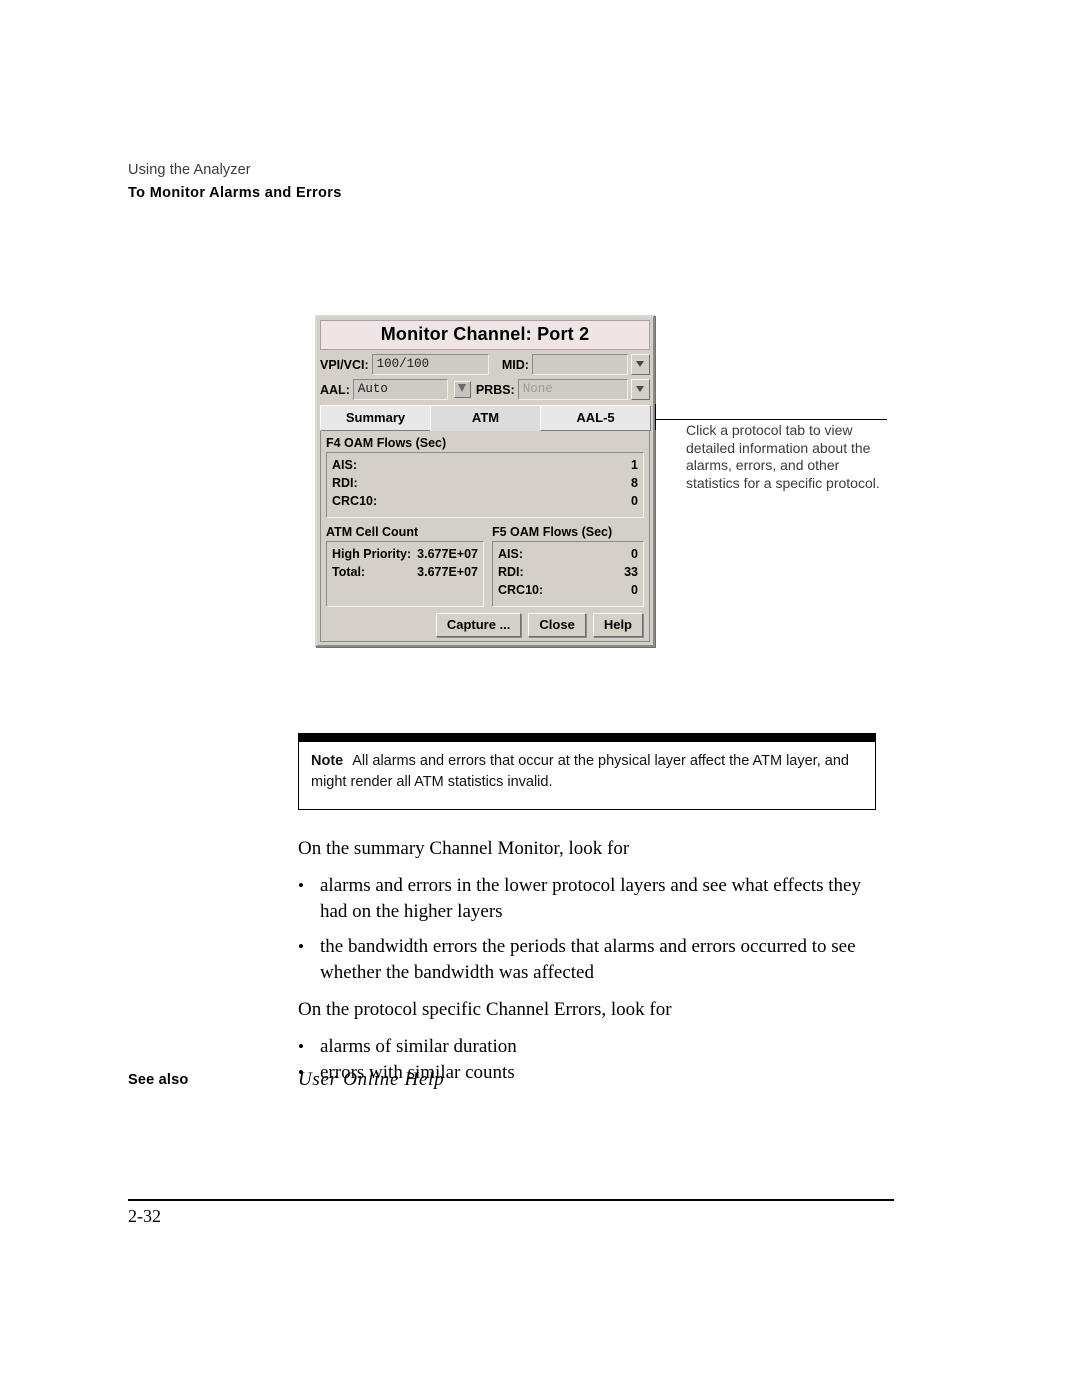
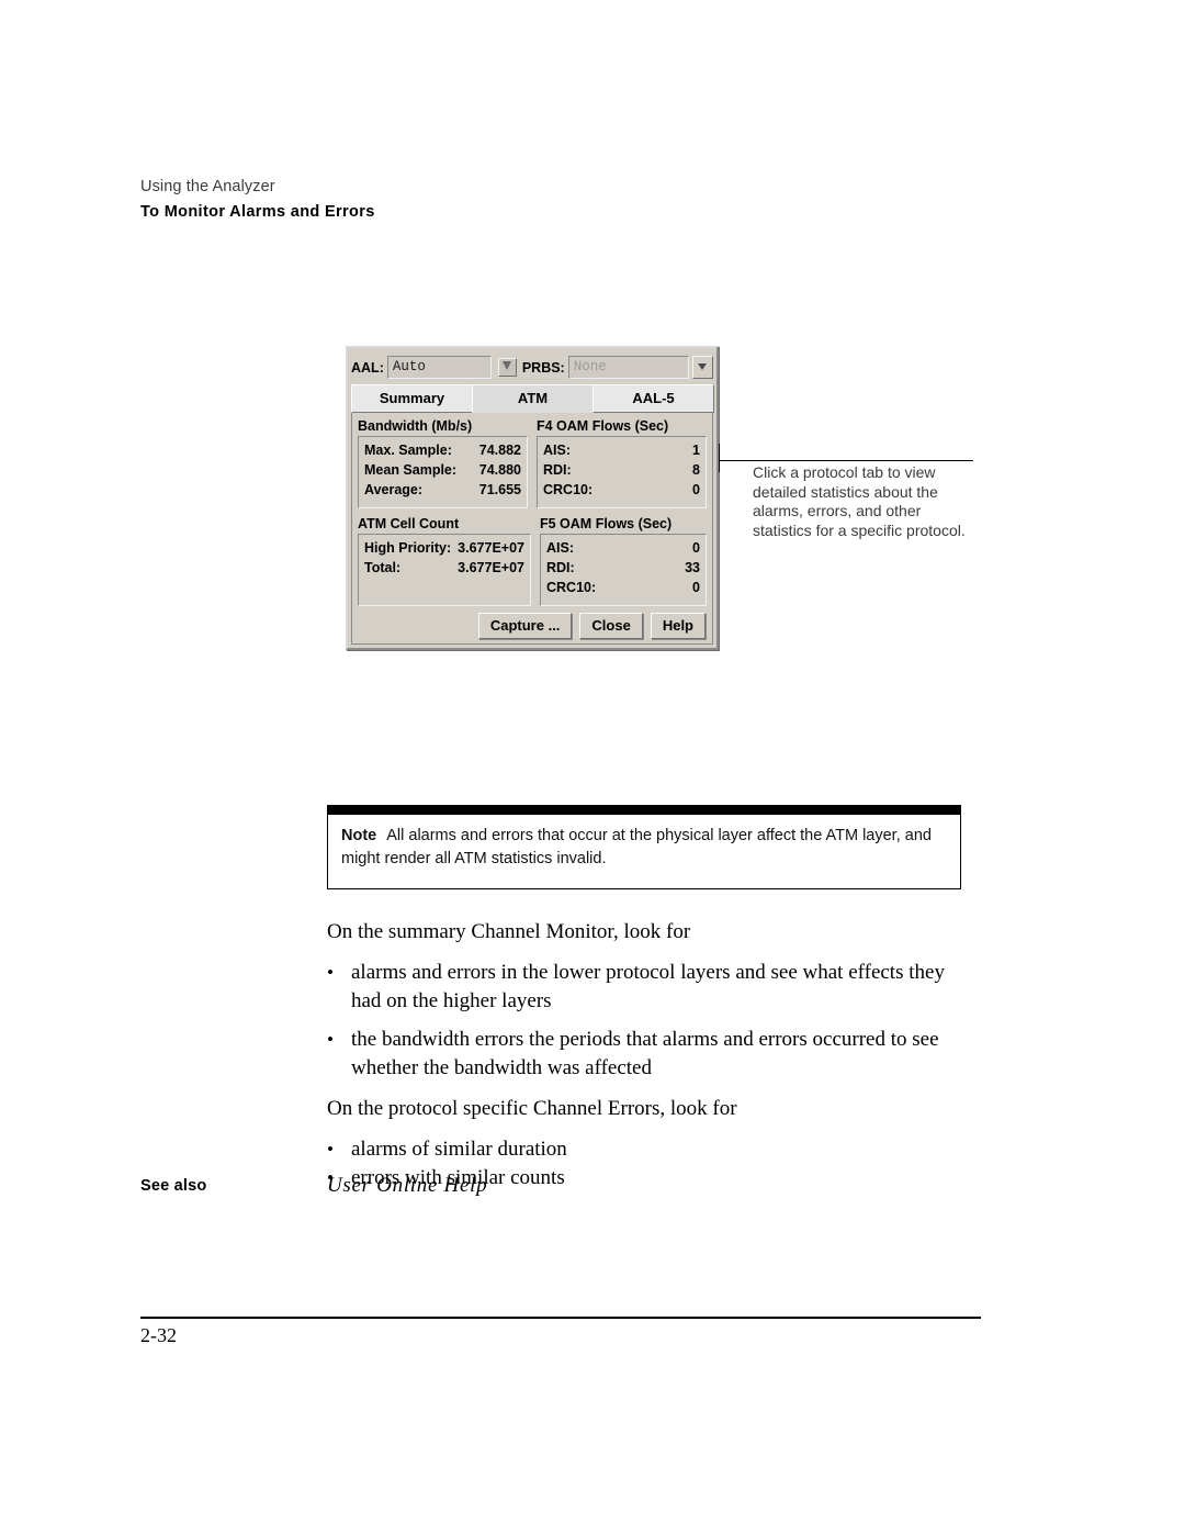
  Using the Analyzer
  To Monitor Alarms and Errors
- Monitor Channel: Port 2
- VPI/VCI:
- 100/100
- MID:
  AAL:
  Auto
  PRBS:
  None
  Summary
  ATM
  AAL-5
+ Bandwidth (Mb/s)
+ Max. Sample:
+ 74.882
+ Mean Sample:
+ 74.880
+ Average:
+ 71.655
  F4 OAM Flows (Sec)
  AIS:
  1
  RDI:
  8
  CRC10:
  0
  ATM Cell Count
  High Priority:
  3.677E+07
  Total:
  3.677E+07
  F5 OAM Flows (Sec)
  AIS:
  0
  RDI:
  33
  CRC10:
  0
  Capture ...
  Close
  Help
- Click a protocol tab to view detailed information about the alarms, errors, and other statistics for a specific protocol.
+ Click a protocol tab to view detailed statistics about the alarms, errors, and other statistics for a specific protocol.
  Note All alarms and errors that occur at the physical layer affect the ATM layer, and might render all ATM statistics invalid.
  On the summary Channel Monitor, look for
  •
  alarms and errors in the lower protocol layers and see what effects they had on the higher layers
  •
  the bandwidth errors the periods that alarms and errors occurred to see whether the bandwidth was affected
  On the protocol specific Channel Errors, look for
  •
  alarms of similar duration
  •
  errors with similar counts
  See also
  User Online Help
  2-32
